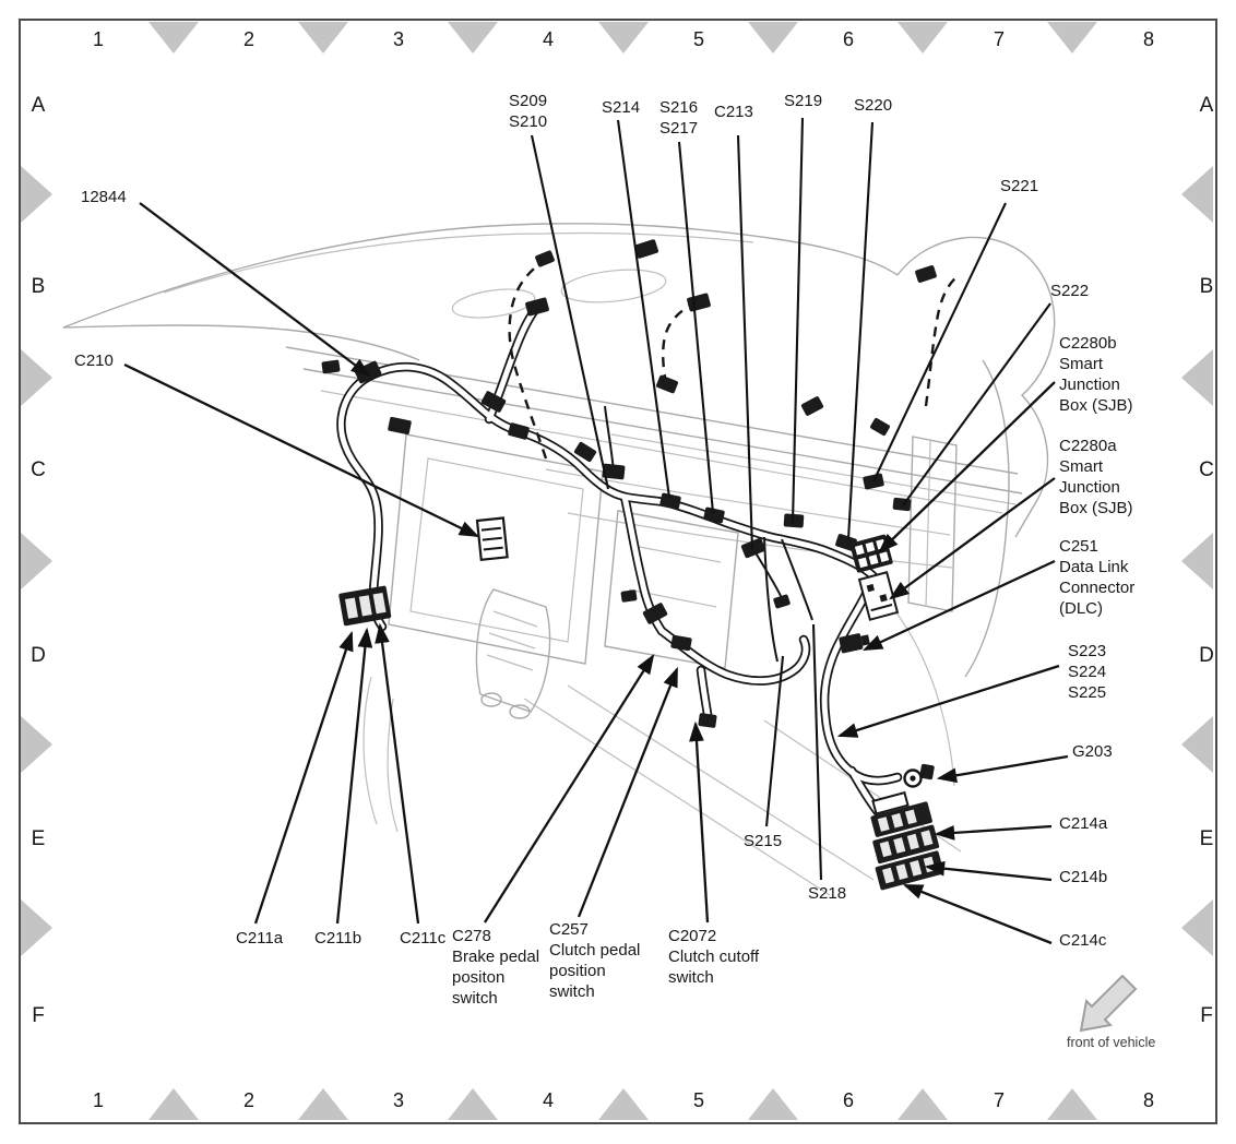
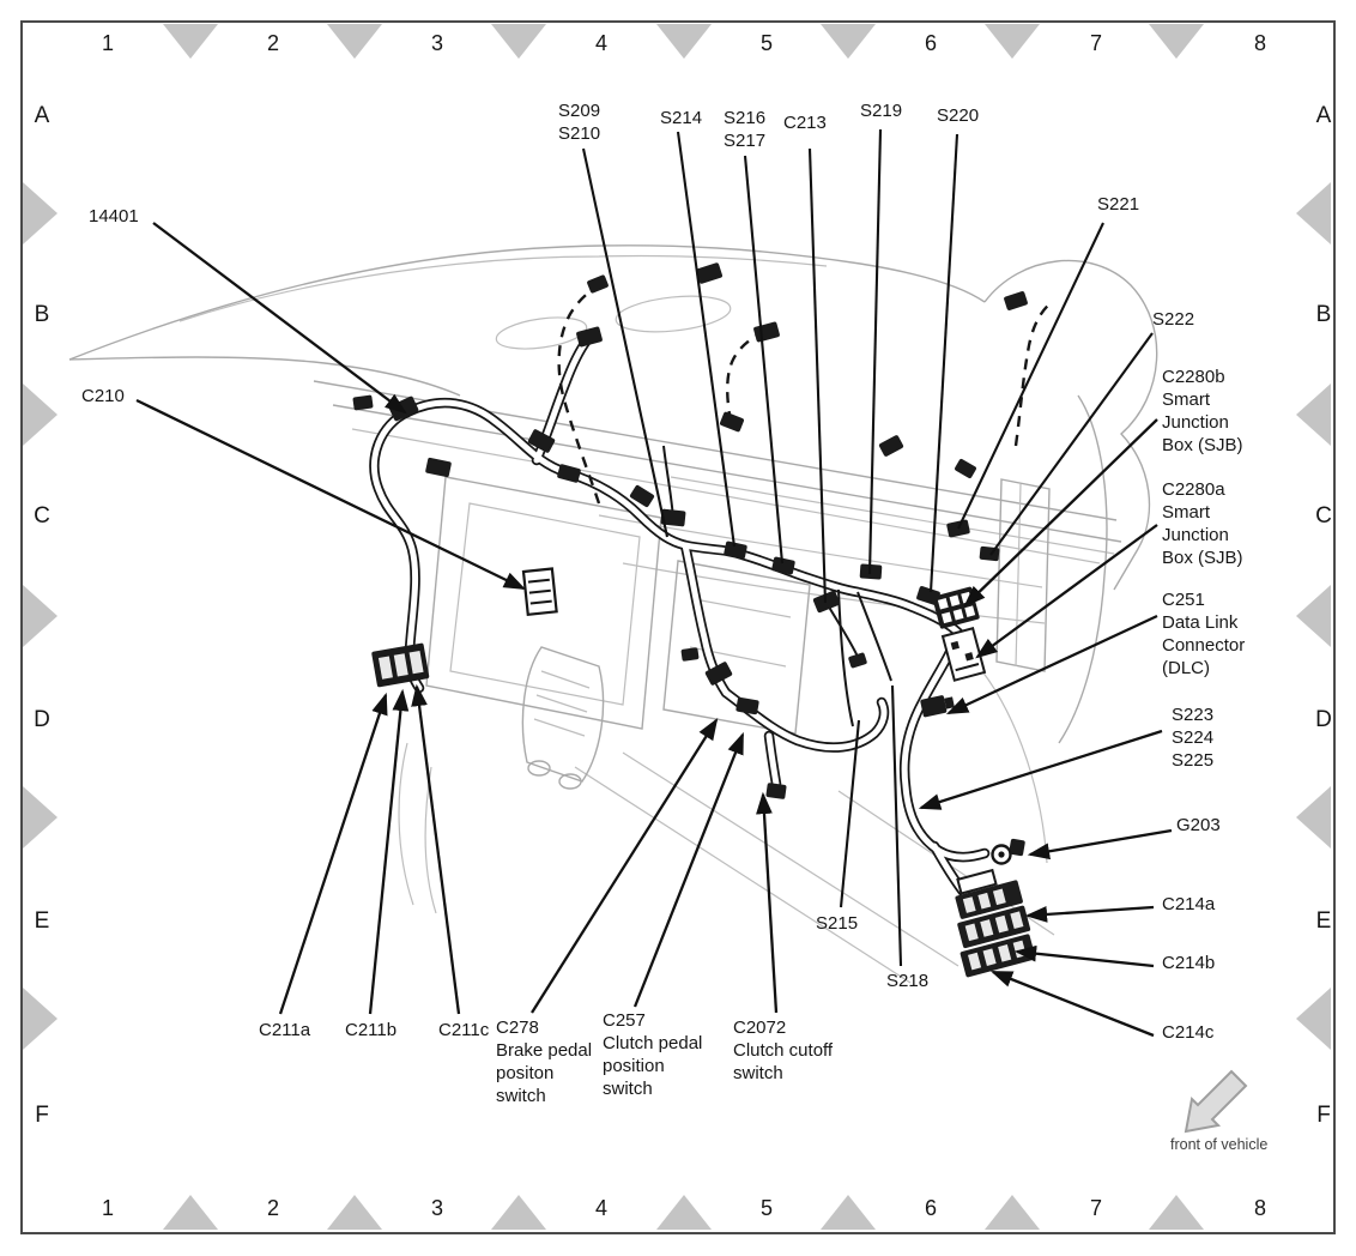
  1
  2
  3
  4
  5
  6
  7
  8
  1
  2
  3
  4
  5
  6
  7
  8
  A
  B
  C
  D
  E
  F
  A
  B
  C
  D
  E
  F
- 12844
+ 14401
  C210
  S209
  S210
  S214
  S216
  S217
  C213
  S219
  S220
  S221
  S222
  C2280b
  Smart
  Junction
  Box (SJB)
  C2280a
  Smart
  Junction
  Box (SJB)
  C251
  Data Link
  Connector
  (DLC)
  S223
  S224
  S225
  G203
  C214a
  C214b
  C214c
  S215
  S218
  C211a
  C211b
  C211c
  C278
  Brake pedal
  positon
  switch
  C257
  Clutch pedal
  position
  switch
  C2072
  Clutch cutoff
  switch
  front of vehicle
